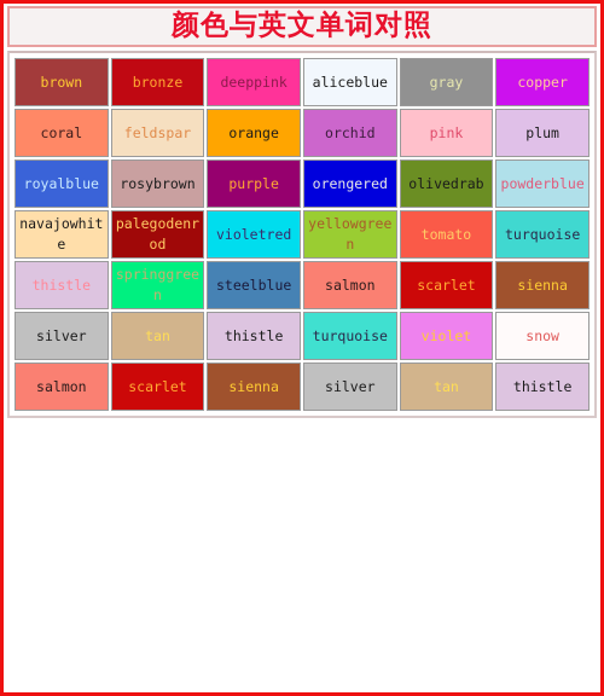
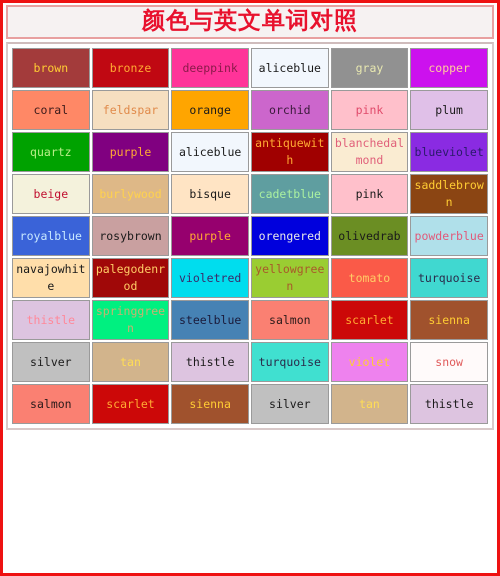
  颜色与英文单词对照
  brown	bronze	deeppink	aliceblue	gray	copper
  coral	feldspar	orange	orchid	pink	plum
+ quartz	purple	aliceblue	antiquewith	blanchedalmond	blueviolet
+ beige	burlywood	bisque	cadetblue	pink	saddlebrown
  royalblue	rosybrown	purple	orengered	olivedrab	powderblue
  navajowhite	palegodenrod	violetred	yellowgreen	tomato	turquoise
  thistle	springgreen	steelblue	salmon	scarlet	sienna
  silver	tan	thistle	turquoise	violet	snow
  salmon	scarlet	sienna	silver	tan	thistle
